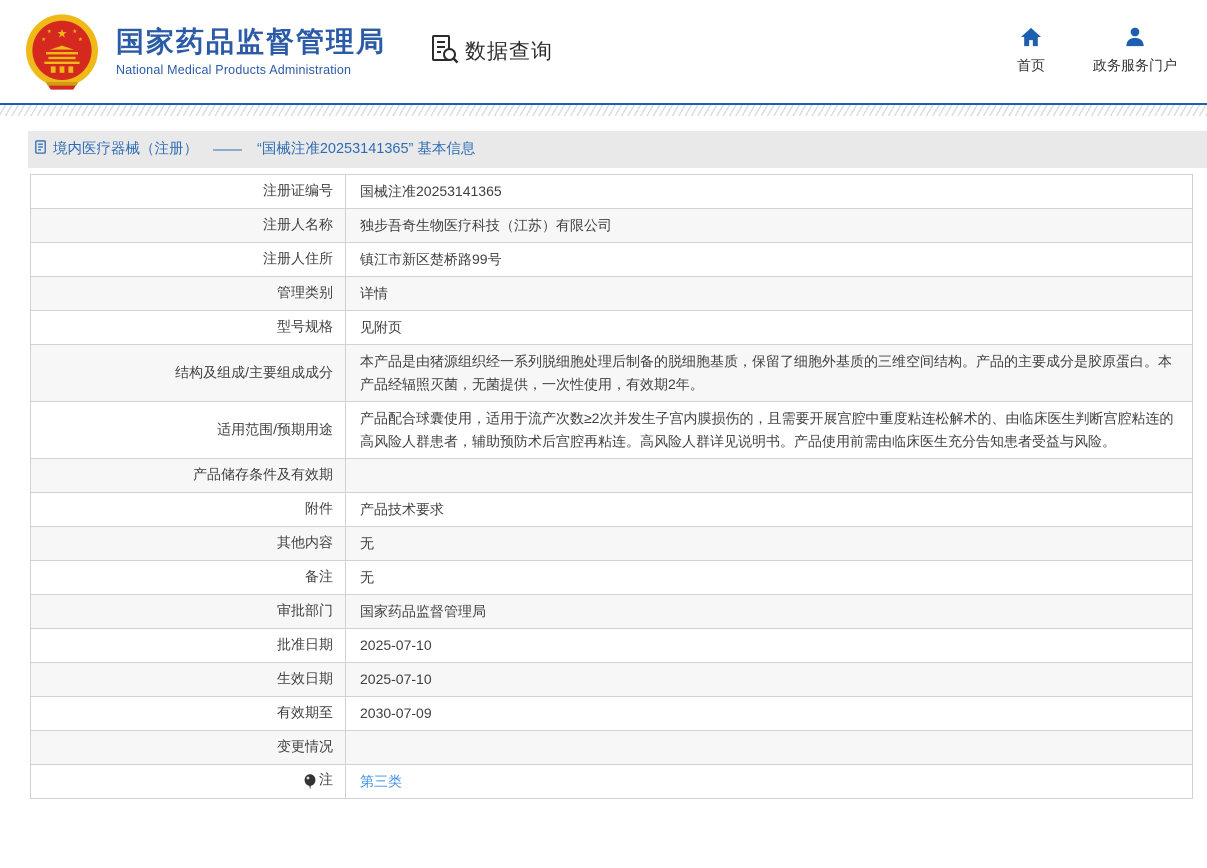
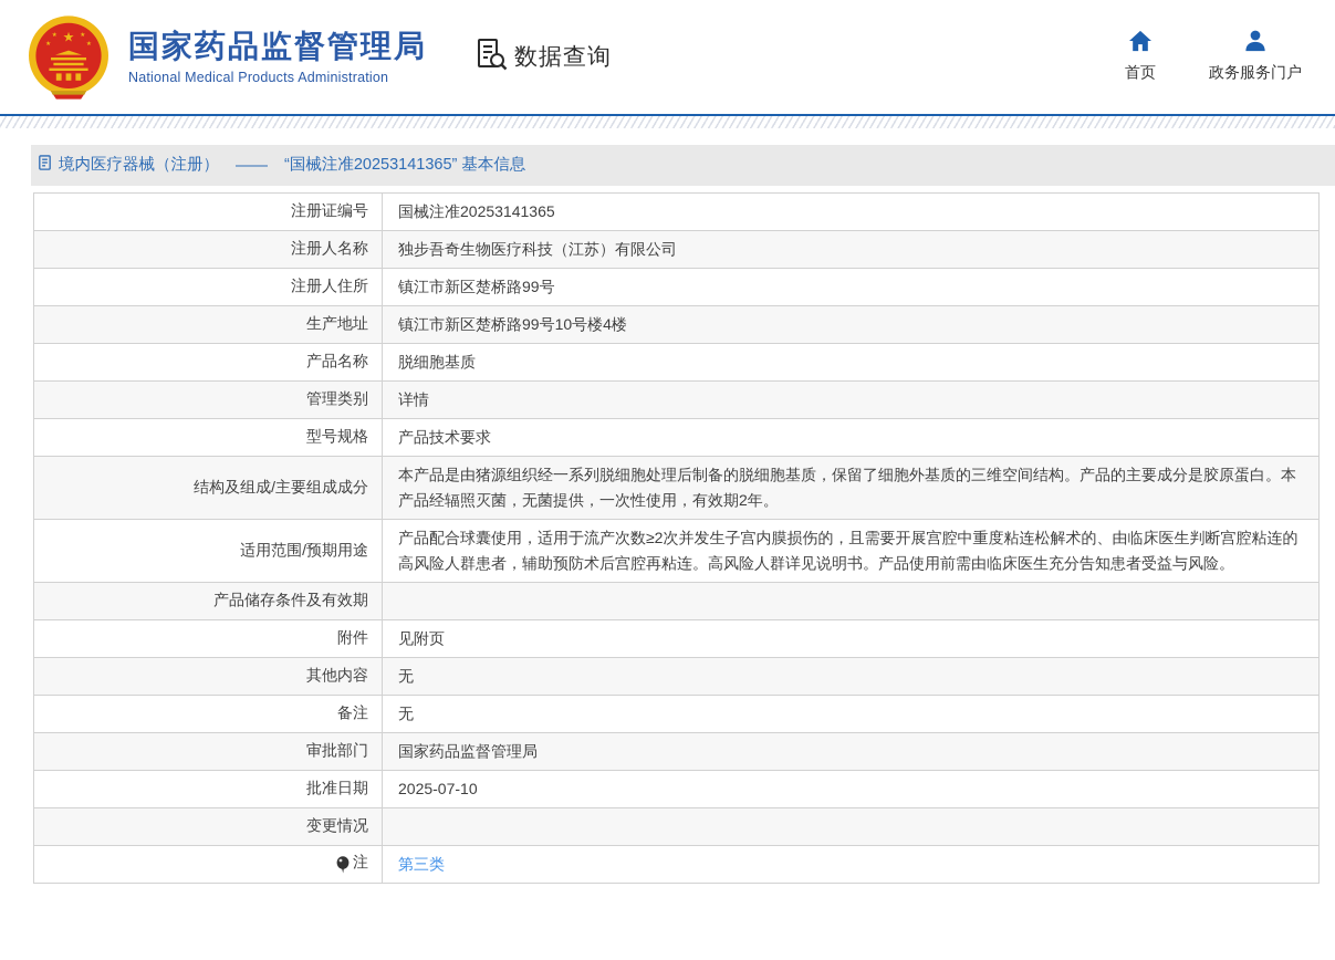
  ★
  国家药品监督管理局
  National Medical Products Administration
  数据查询
  首页
  政务服务门户
  境内医疗器械（注册）
  ——
  “国械注准20253141365” 基本信息
  注册证编号	国械注准20253141365
  注册人名称	独步吾奇生物医疗科技（江苏）有限公司
  注册人住所	镇江市新区楚桥路99号
+ 生产地址	镇江市新区楚桥路99号10号楼4楼
+ 产品名称	脱细胞基质
  管理类别	详情
- 型号规格	见附页
+ 型号规格	产品技术要求
  结构及组成/主要组成成分	本产品是由猪源组织经一系列脱细胞处理后制备的脱细胞基质，保留了细胞外基质的三维空间结构。产品的主要成分是胶原蛋白。本产品经辐照灭菌，无菌提供，一次性使用，有效期2年。
  适用范围/预期用途	产品配合球囊使用，适用于流产次数≥2次并发生子宫内膜损伤的，且需要开展宫腔中重度粘连松解术的、由临床医生判断宫腔粘连的高风险人群患者，辅助预防术后宫腔再粘连。高风险人群详见说明书。产品使用前需由临床医生充分告知患者受益与风险。
  产品储存条件及有效期
- 附件	产品技术要求
+ 附件	见附页
  其他内容	无
  备注	无
  审批部门	国家药品监督管理局
  批准日期	2025-07-10
- 生效日期	2025-07-10
- 有效期至	2030-07-09
  变更情况
  注	第三类
